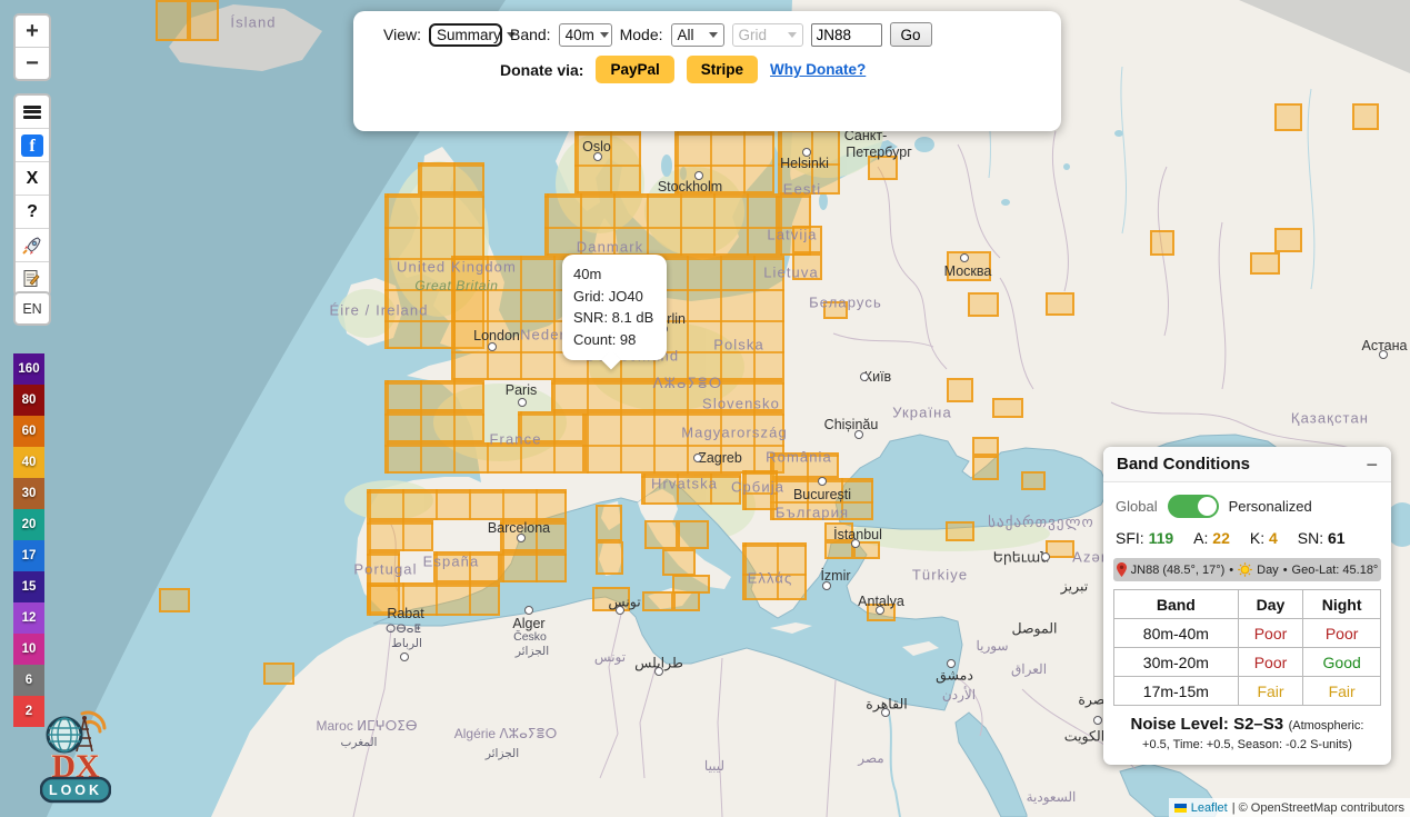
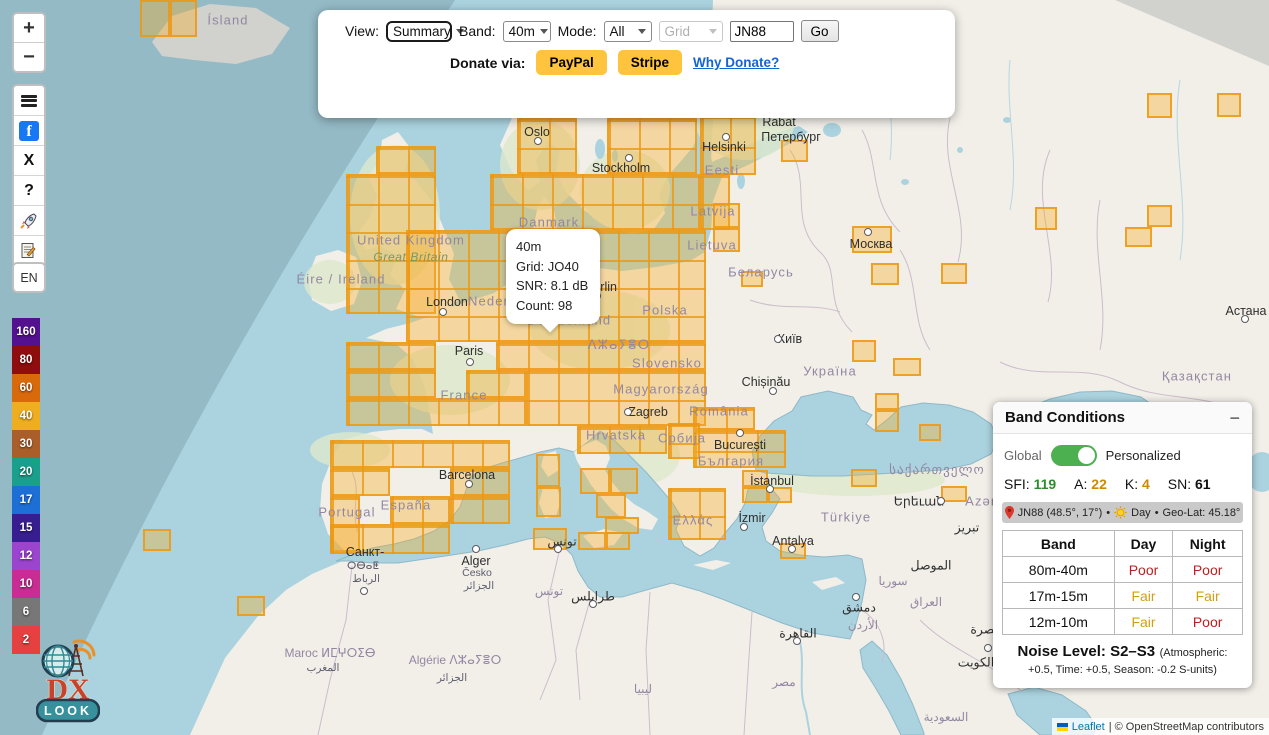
  Ísland
  Oslo
  Stockholm
  Helsinki
- Санкт-
+ Rabat
  Петербург
  Eesti
  Latvija
  Lietuva
  Москва
  Беларусь
  иїв
  Україна
  Chișinău
  United Kingdom
  Great Britain
  Éire / Ireland
  London
  Danmark
  Polska
  ⴷⵣⴰⵢⴻⵔ
  Slovensko
  Magyarország
  Paris
  France
  Zagreb
  Hrvatska
  Србија
  România
  București
  България
  İstanbul
  Ελλάς
  İzmir
  Türkiye
  Antalya
  Қазақстан
  Астана
  Barcelona
  España
  Portugal
- Rabat
+ Санкт-
  ⵔⴱⴰⵟ
  الرباط
  Alger
  Česko
  الجزائر
  تونس
  تونس
  طرابلس
  Maroc ⵍⵎⵖⵔⵉⴱ
  المغرب
  Algérie ⴷⵣⴰⵢⴻⵔ
  الجزائر
  ليبيا
  القاهرة
  مصر
  سوريا
  دمشق
  الأردن
  العراق
  الموصل
  لكويت
  السعودية
  تبريز
  Երեւա
  საქართველო
  40m
  Grid: JO40
  SNR: 8.1 dB
  Count: 98
  View:
  Summary
  Band:
  40m
  Mode:
  All
  Grid
  JN88
  Go
  Donate via:
  PayPal
  Stripe
  Why Donate?
  +
  −
  f
  X
  ?
  EN
  160
  80
  60
  40
  30
  20
  17
  15
  12
  10
  6
  2
  DX
  LOOK
  Leaflet
  | © OpenStreetMap contributors
  Band Conditions
  −
  Global
  Personalized
  SFI: 119
  A: 22
  K: 4
  SN: 61
  JN88 (48.5°, 17°)
  •
  Day
  •
  Geo-Lat: 45.18°
  Band	Day	Night
  80m-40m	Poor	Poor
- 30m-20m	Poor	Good
  17m-15m	Fair	Fair
+ 12m-10m	Fair	Poor
  Noise Level: S2–S3 (Atmospheric:
  +0.5, Time: +0.5, Season: -0.2 S-units)
